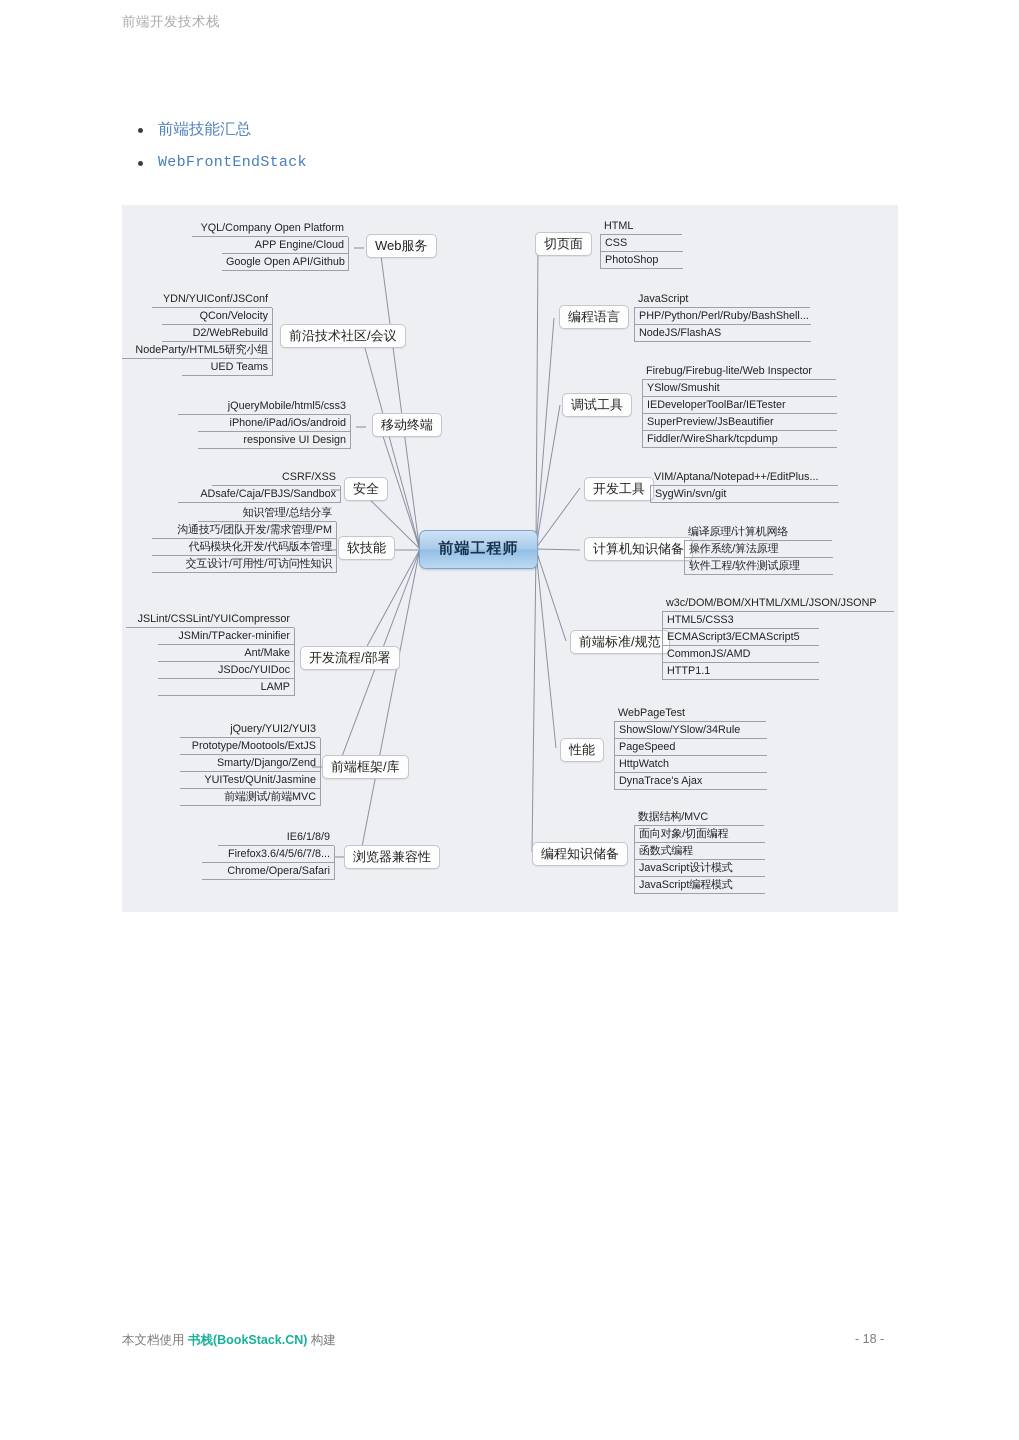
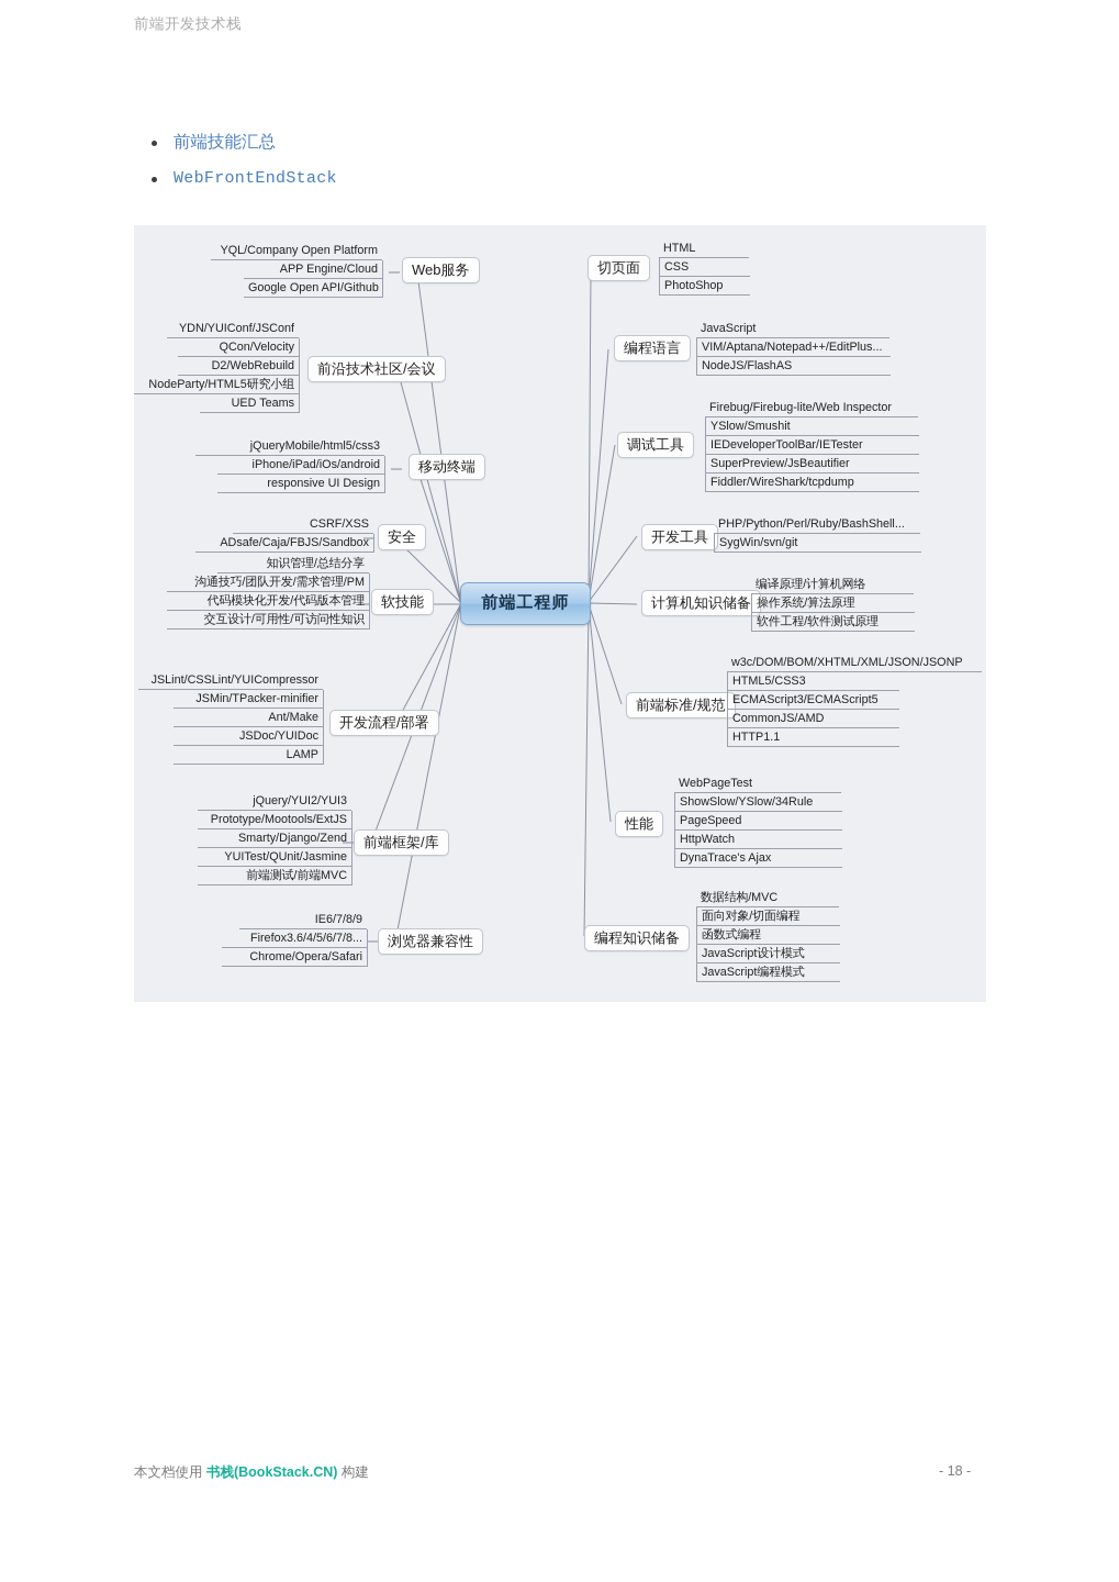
  前端开发技术栈
  前端技能汇总
  WebFrontEndStack
  前端工程师
  Web服务
  YQL/Company Open Platform
  APP Engine/Cloud
  Google Open API/Github
  前沿技术社区/会议
  YDN/YUIConf/JSConf
  QCon/Velocity
  D2/WebRebuild
  NodeParty/HTML5研究小组
  UED Teams
  移动终端
  jQueryMobile/html5/css3
  iPhone/iPad/iOs/android
  responsive UI Design
  安全
  CSRF/XSS
  ADsafe/Caja/FBJS/Sandbox
  软技能
  知识管理/总结分享
  沟通技巧/团队开发/需求管理/PM
  代码模块化开发/代码版本管理
  交互设计/可用性/可访问性知识
  开发流程/部署
  JSLint/CSSLint/YUICompressor
  JSMin/TPacker-minifier
  Ant/Make
  JSDoc/YUIDoc
  LAMP
  前端框架/库
  jQuery/YUI2/YUI3
  Prototype/Mootools/ExtJS
  Smarty/Django/Zend
  YUITest/QUnit/Jasmine
  前端测试/前端MVC
  浏览器兼容性
- IE6/1/8/9
+ IE6/7/8/9
  Firefox3.6/4/5/6/7/8...
  Chrome/Opera/Safari
  切页面
  HTML
  CSS
  PhotoShop
  编程语言
  JavaScript
- PHP/Python/Perl/Ruby/BashShell...
+ VIM/Aptana/Notepad++/EditPlus...
  NodeJS/FlashAS
  调试工具
  Firebug/Firebug-lite/Web Inspector
  YSlow/Smushit
  IEDeveloperToolBar/IETester
  SuperPreview/JsBeautifier
  Fiddler/WireShark/tcpdump
  开发工具
- VIM/Aptana/Notepad++/EditPlus...
+ PHP/Python/Perl/Ruby/BashShell...
  SygWin/svn/git
  计算机知识储备
  编译原理/计算机网络
  操作系统/算法原理
  软件工程/软件测试原理
  前端标准/规范
  w3c/DOM/BOM/XHTML/XML/JSON/JSONP
  HTML5/CSS3
  ECMAScript3/ECMAScript5
  CommonJS/AMD
  HTTP1.1
  性能
  WebPageTest
  ShowSlow/YSlow/34Rule
  PageSpeed
  HttpWatch
  DynaTrace's Ajax
  编程知识储备
  数据结构/MVC
  面向对象/切面编程
  函数式编程
  JavaScript设计模式
  JavaScript编程模式
  本文档使用 书栈(BookStack.CN) 构建
  - 18 -
